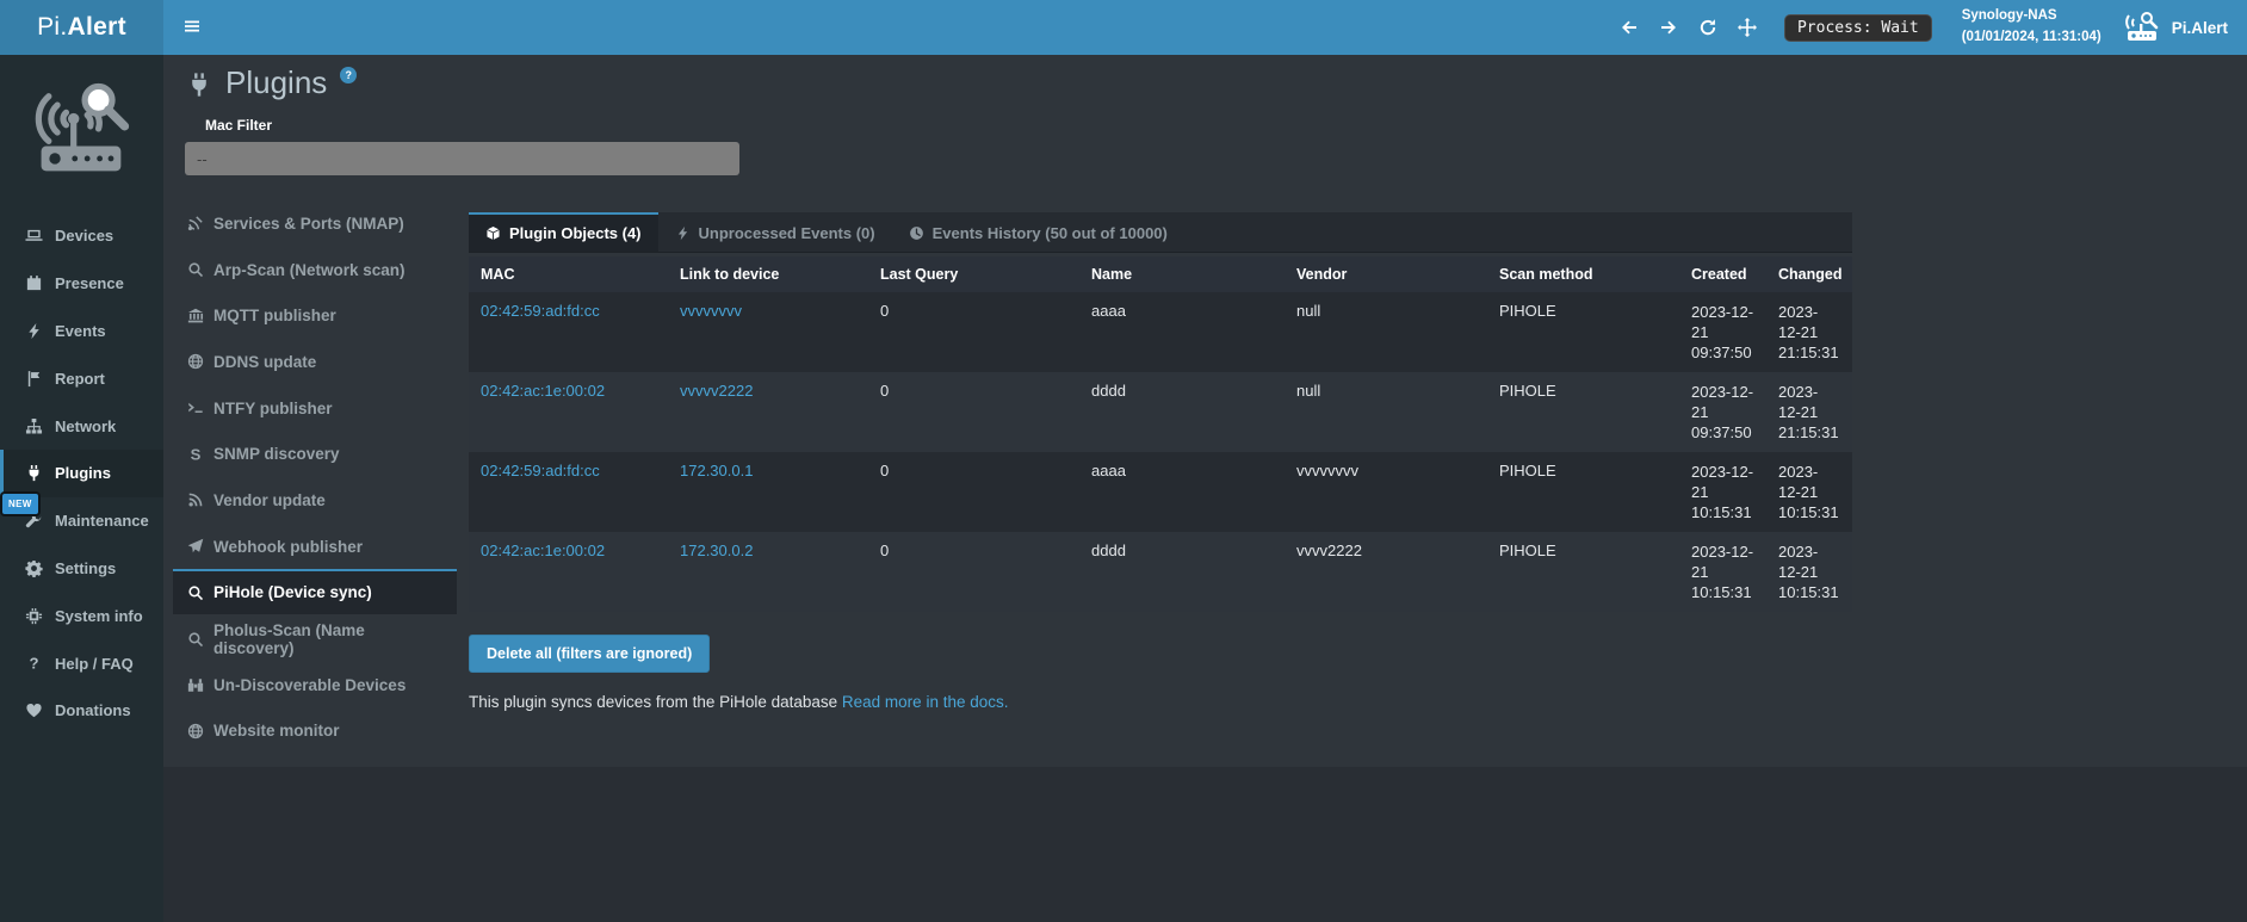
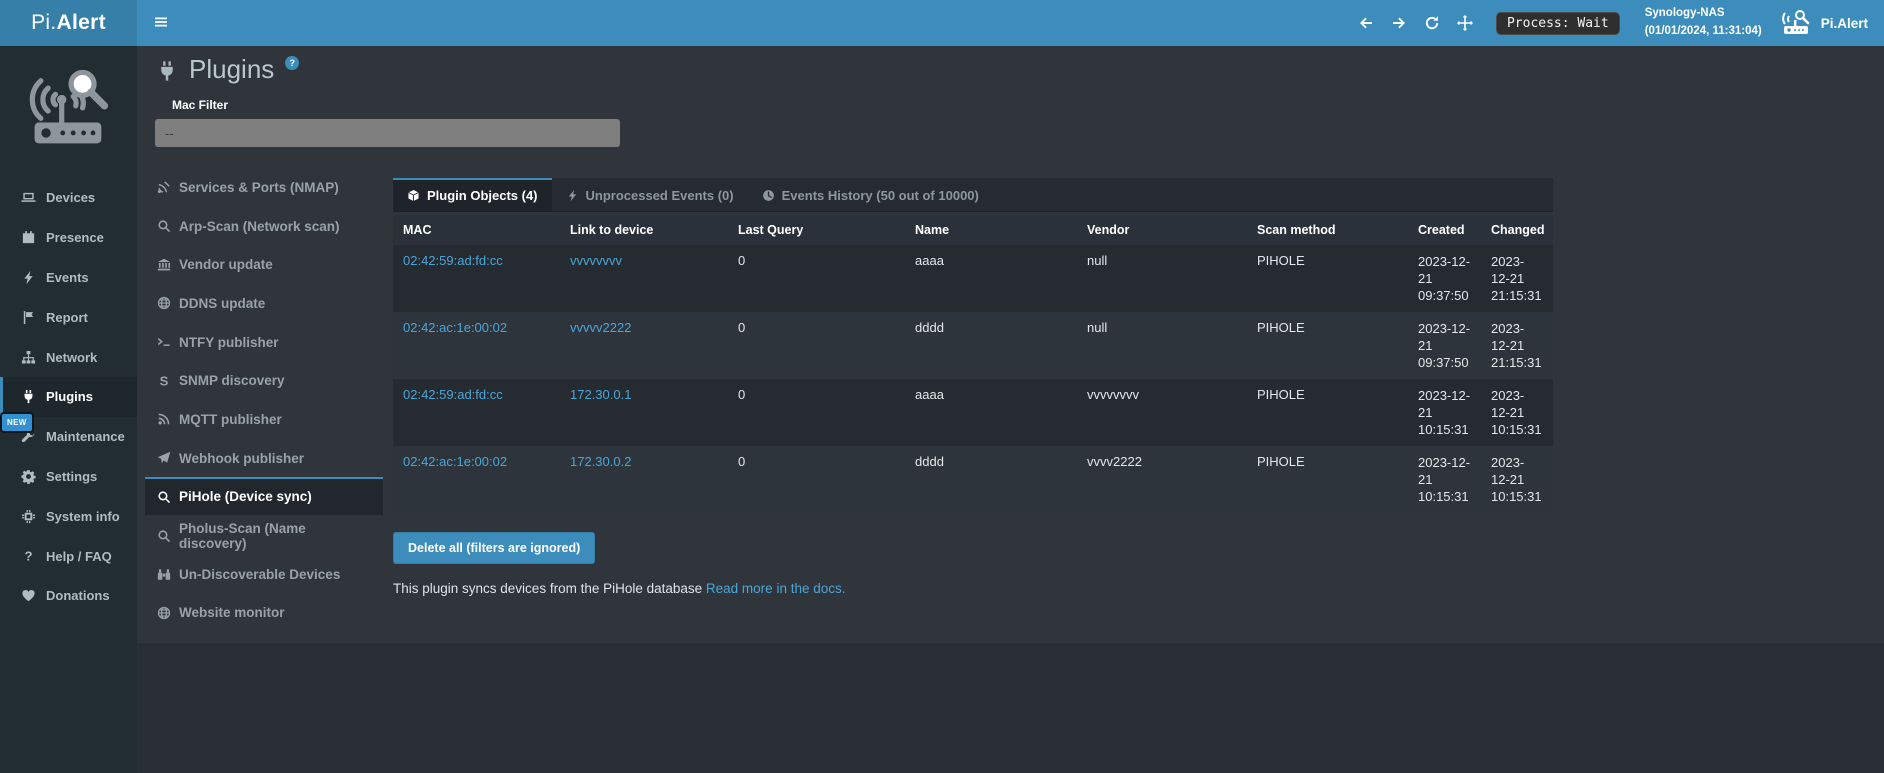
  Pi.
  Alert
  Process: Wait
  Synology-NAS
  (01/01/2024, 11:31:04)
  Pi.Alert
  Devices
  Presence
  Events
  Report
  Network
  Plugins
  Maintenance
  Settings
  System info
  Help / FAQ
  Donations
  NEW
  Plugins
  ?
  Mac Filter
  --
  Services & Ports (NMAP)
  Arp-Scan (Network scan)
- MQTT publisher
+ Vendor update
  DDNS update
  NTFY publisher
  SNMP discovery
- Vendor update
+ MQTT publisher
  Webhook publisher
  PiHole (Device sync)
  Pholus-Scan (Name discovery)
  Un-Discoverable Devices
  Website monitor
  Plugin Objects (4)
  Unprocessed Events (0)
  Events History (50 out of 10000)
  MAC	Link to device	Last Query	Name	Vendor	Scan method	Created	Changed
  02:42:59:ad:fd:cc	vvvvvvvv	0	aaaa	null	PIHOLE	2023-12-21 09:37:50	2023-12-21 21:15:31
  02:42:ac:1e:00:02	vvvvv2222	0	dddd	null	PIHOLE	2023-12-21 09:37:50	2023-12-21 21:15:31
  02:42:59:ad:fd:cc	172.30.0.1	0	aaaa	vvvvvvvv	PIHOLE	2023-12-21 10:15:31	2023-12-21 10:15:31
  02:42:ac:1e:00:02	172.30.0.2	0	dddd	vvvv2222	PIHOLE	2023-12-21 10:15:31	2023-12-21 10:15:31
  Delete all (filters are ignored)
  This plugin syncs devices from the PiHole database Read more in the docs.
